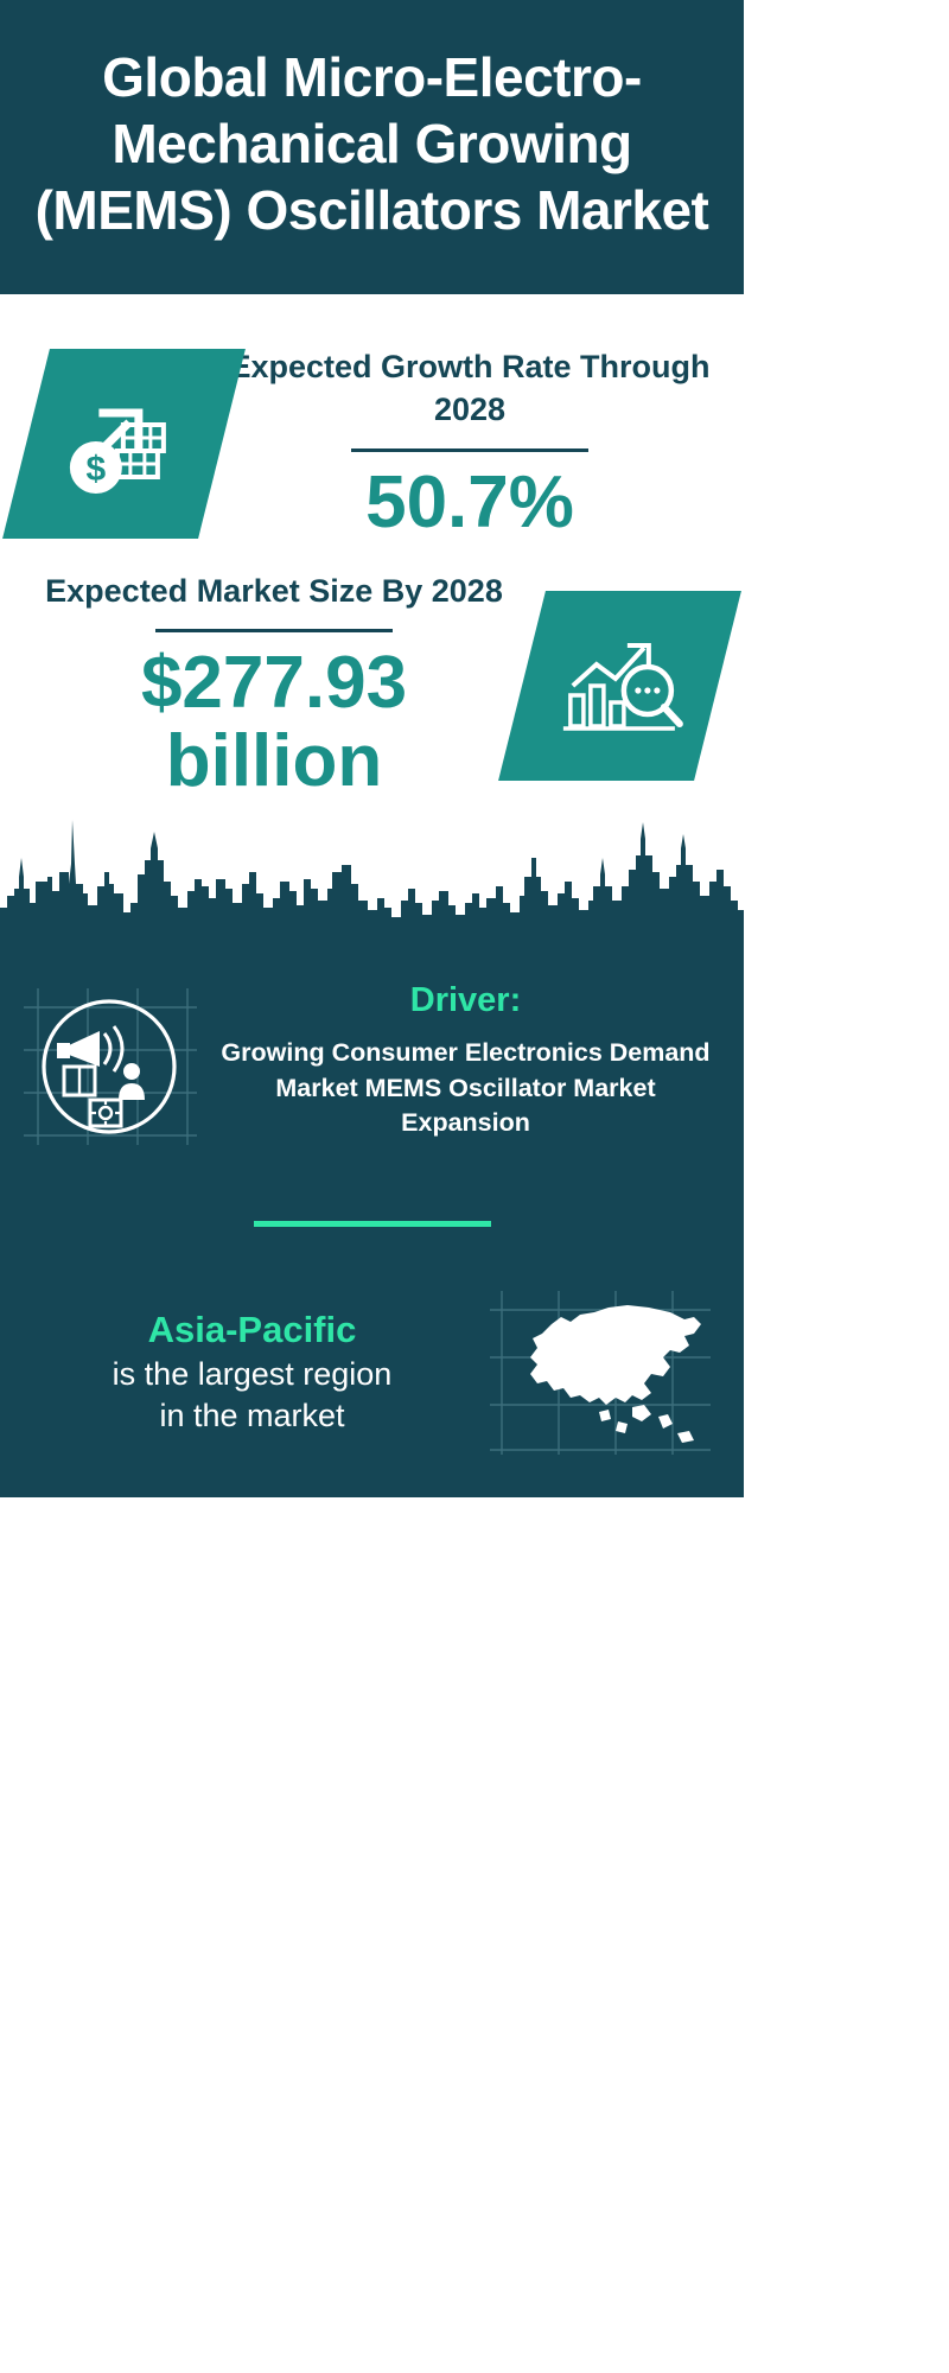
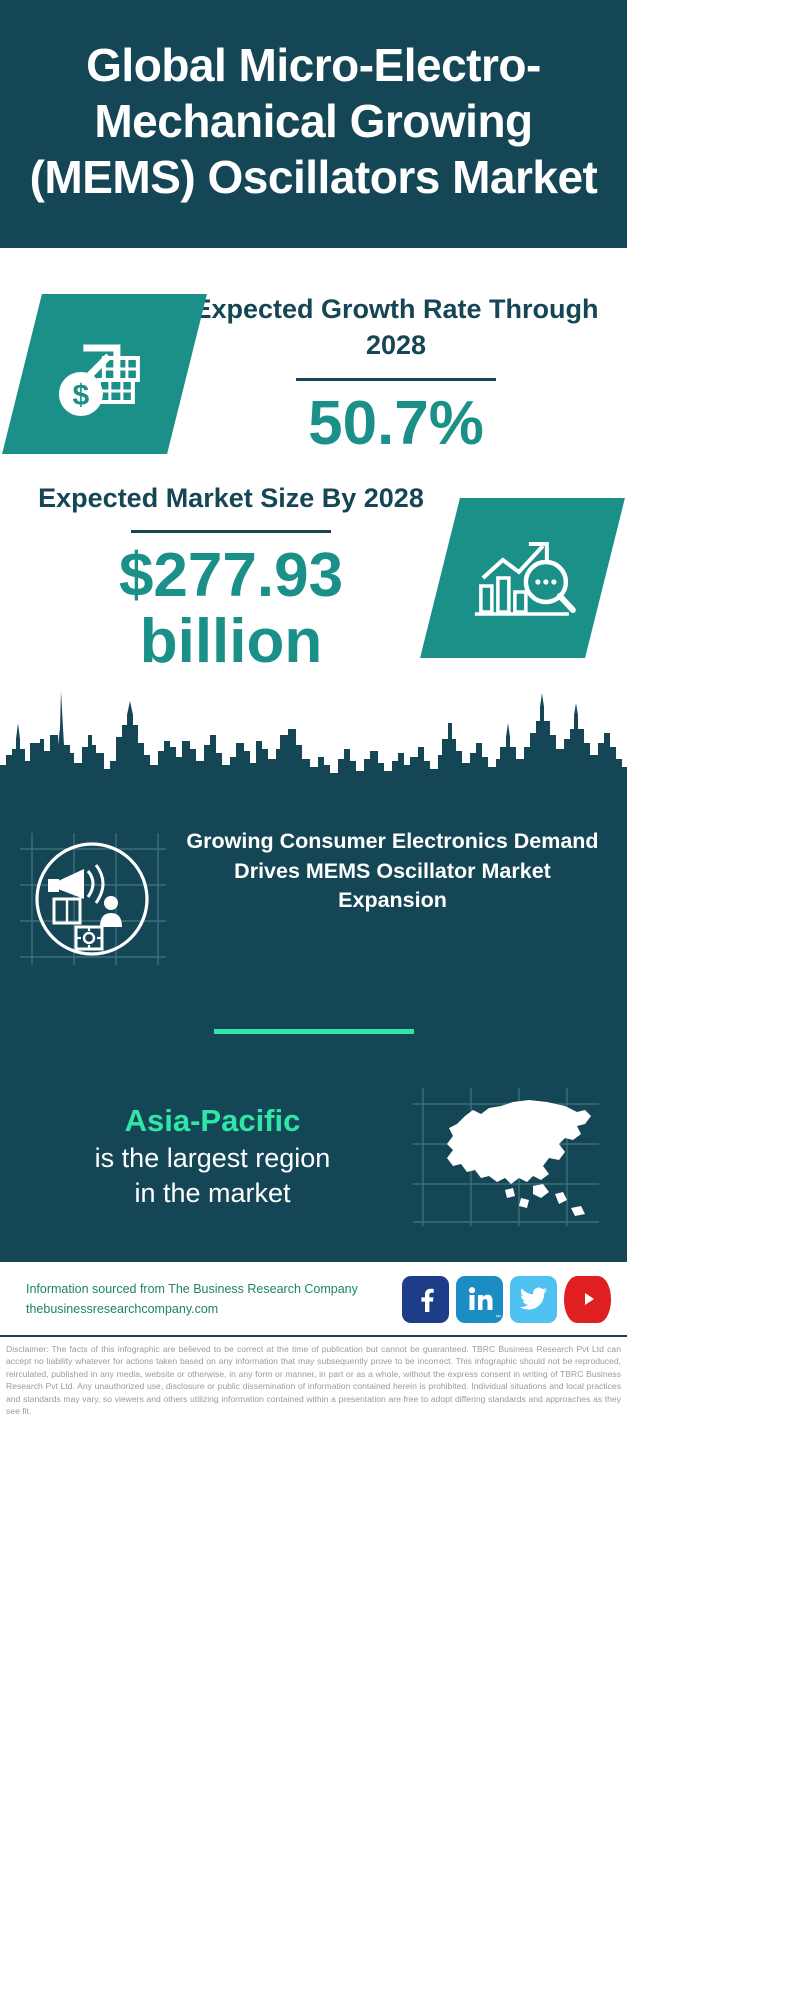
  Global Micro-Electro-Mechanical Growing (MEMS) Oscillators Market
  xpected Growth Rate Through 2028
  50.7%
  Expected Market Size By 2028
  $277.93
  billion
- Driver:
- Growing Consumer Electronics Demand Market MEMS Oscillator Market Expansion
+ Growing Consumer Electronics Demand Drives MEMS Oscillator Market Expansion
  Asia-Pacific
  is the largest region
  in the market
+ Information sourced from The Business Research Company
+ thebusinessresearchcompany.com
+ Disclaimer: The facts of this infographic are believed to be correct at the time of publication but cannot be guaranteed. TBRC Business Research Pvt Ltd can accept no liability whatever for actions taken based on any information that may subsequently prove to be incorrect. This infographic should not be reproduced, reirculated, published in any media, website or otherwise, in any form or manner, in part or as a whole, without the express consent in writing of TBRC Business Research Pvt Ltd. Any unauthorized use, disclosure or public dissemination of information contained herein is prohibited. Individual situations and local practices and standards may vary, so viewers and others utilizing information contained within a presentation are free to adopt differing standards and approaches as they see fit.
